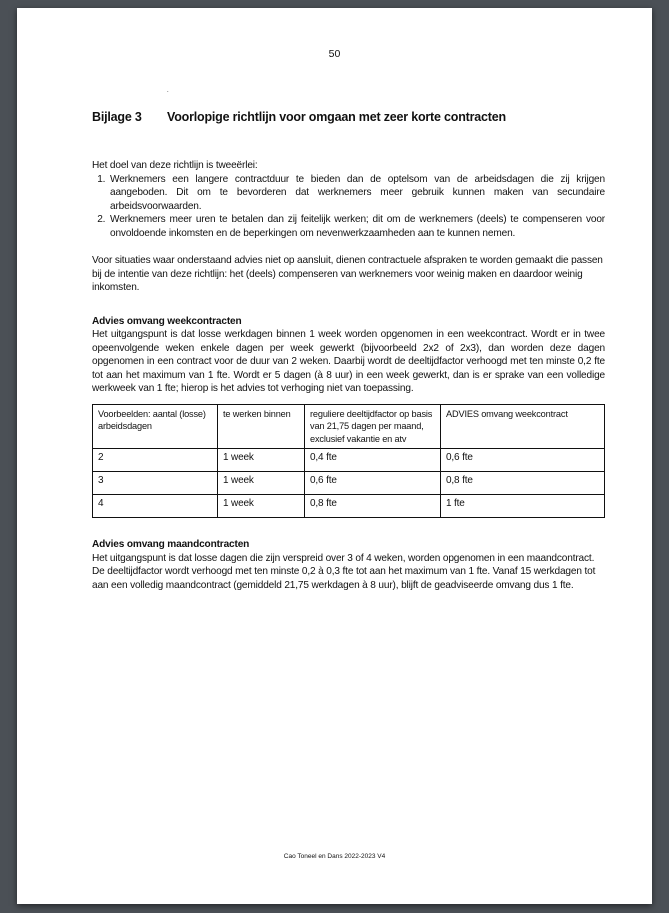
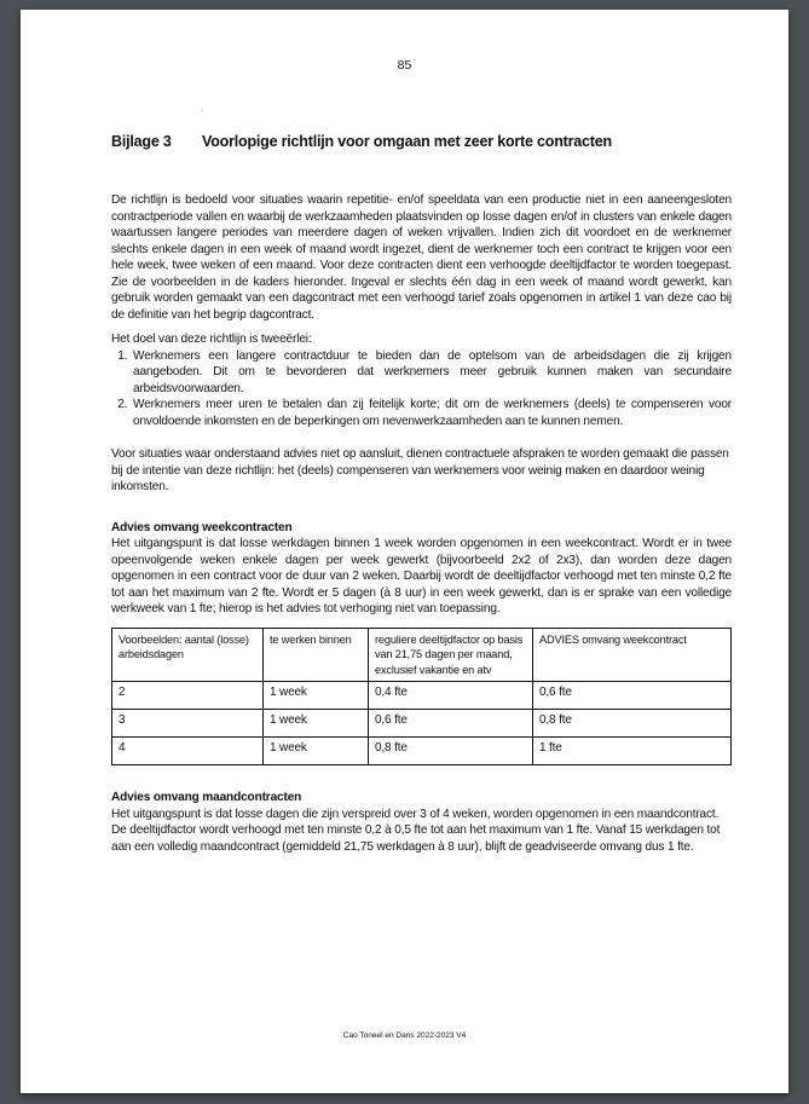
- 50
+ 85
  Bijlage 3 Voorlopige richtlijn voor omgaan met zeer korte contracten
+ De richtlijn is bedoeld voor situaties waarin repetitie- en/of speeldata van een productie niet in een aaneengesloten contractperiode vallen en waarbij de werkzaamheden plaatsvinden op losse dagen en/of in clusters van enkele dagen waartussen langere periodes van meerdere dagen of weken vrijvallen. Indien zich dit voordoet en de werknemer slechts enkele dagen in een week of maand wordt ingezet, dient de werknemer toch een contract te krijgen voor een hele week, twee weken of een maand. Voor deze contracten dient een verhoogde deeltijdfactor te worden toegepast. Zie de voorbeelden in de kaders hieronder. Ingeval er slechts één dag in een week of maand wordt gewerkt, kan gebruik worden gemaakt van een dagcontract met een verhoogd tarief zoals opgenomen in artikel 1 van deze cao bij de definitie van het begrip dagcontract.
  Het doel van deze richtlijn is tweeërlei:
  Werknemers een langere contractduur te bieden dan de optelsom van de arbeidsdagen die zij krijgen aangeboden. Dit om te bevorderen dat werknemers meer gebruik kunnen maken van secundaire arbeidsvoorwaarden.
- Werknemers meer uren te betalen dan zij feitelijk werken; dit om de werknemers (deels) te compenseren voor onvoldoende inkomsten en de beperkingen om nevenwerkzaamheden aan te kunnen nemen.
+ Werknemers meer uren te betalen dan zij feitelijk korte; dit om de werknemers (deels) te compenseren voor onvoldoende inkomsten en de beperkingen om nevenwerkzaamheden aan te kunnen nemen.
  Voor situaties waar onderstaand advies niet op aansluit, dienen contractuele afspraken te worden gemaakt die passen bij de intentie van deze richtlijn: het (deels) compenseren van werknemers voor weinig maken en daardoor weinig inkomsten.
  Advies omvang weekcontracten
- Het uitgangspunt is dat losse werkdagen binnen 1 week worden opgenomen in een weekcontract. Wordt er in twee opeenvolgende weken enkele dagen per week gewerkt (bijvoorbeeld 2x2 of 2x3), dan worden deze dagen opgenomen in een contract voor de duur van 2 weken. Daarbij wordt de deeltijdfactor verhoogd met ten minste 0,2 fte tot aan het maximum van 1 fte. Wordt er 5 dagen (à 8 uur) in een week gewerkt, dan is er sprake van een volledige werkweek van 1 fte; hierop is het advies tot verhoging niet van toepassing.
+ Het uitgangspunt is dat losse werkdagen binnen 1 week worden opgenomen in een weekcontract. Wordt er in twee opeenvolgende weken enkele dagen per week gewerkt (bijvoorbeeld 2x2 of 2x3), dan worden deze dagen opgenomen in een contract voor de duur van 2 weken. Daarbij wordt de deeltijdfactor verhoogd met ten minste 0,2 fte tot aan het maximum van 2 fte. Wordt er 5 dagen (à 8 uur) in een week gewerkt, dan is er sprake van een volledige werkweek van 1 fte; hierop is het advies tot verhoging niet van toepassing.
  Voorbeelden: aantal (losse) arbeidsdagen	te werken binnen	reguliere deeltijdfactor op basis van 21,75 dagen per maand, exclusief vakantie en atv	ADVIES omvang weekcontract
  2	1 week	0,4 fte	0,6 fte
  3	1 week	0,6 fte	0,8 fte
  4	1 week	0,8 fte	1 fte
  Advies omvang maandcontracten
- Het uitgangspunt is dat losse dagen die zijn verspreid over 3 of 4 weken, worden opgenomen in een maandcontract. De deeltijdfactor wordt verhoogd met ten minste 0,2 à 0,3 fte tot aan het maximum van 1 fte. Vanaf 15 werkdagen tot aan een volledig maandcontract (gemiddeld 21,75 werkdagen à 8 uur), blijft de geadviseerde omvang dus 1 fte.
+ Het uitgangspunt is dat losse dagen die zijn verspreid over 3 of 4 weken, worden opgenomen in een maandcontract. De deeltijdfactor wordt verhoogd met ten minste 0,2 à 0,5 fte tot aan het maximum van 1 fte. Vanaf 15 werkdagen tot aan een volledig maandcontract (gemiddeld 21,75 werkdagen à 8 uur), blijft de geadviseerde omvang dus 1 fte.
